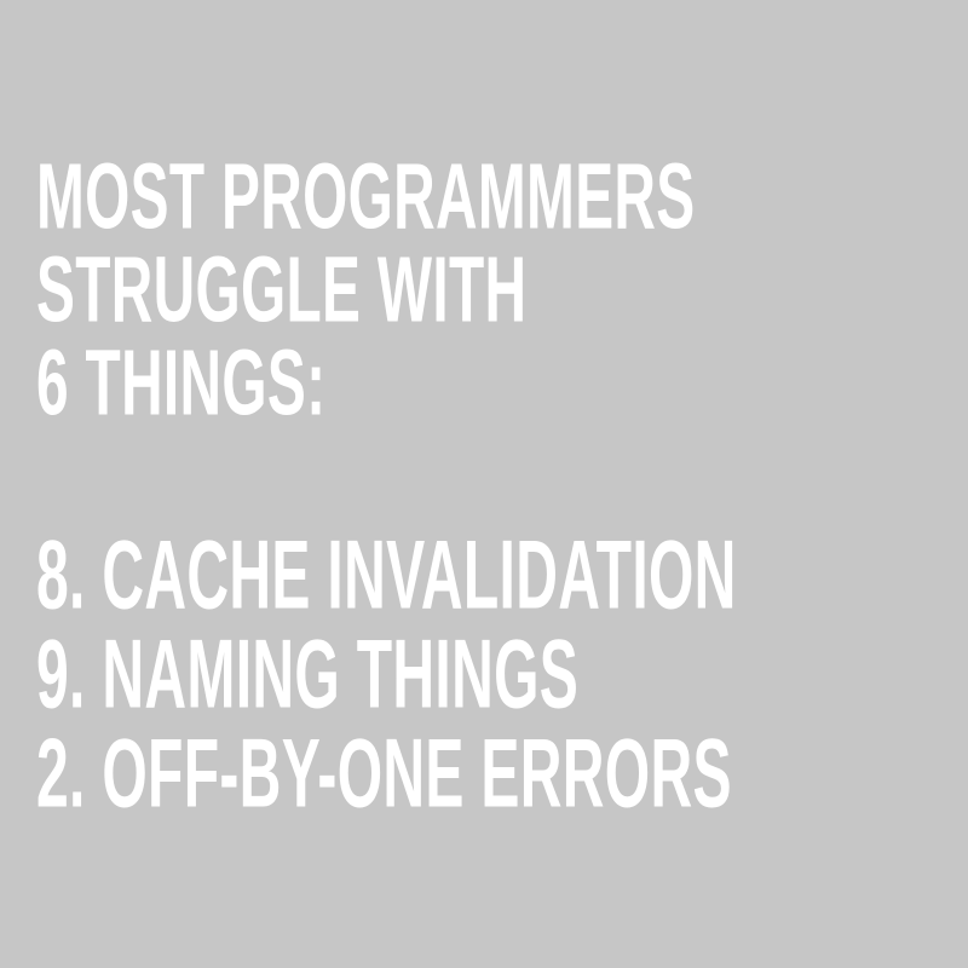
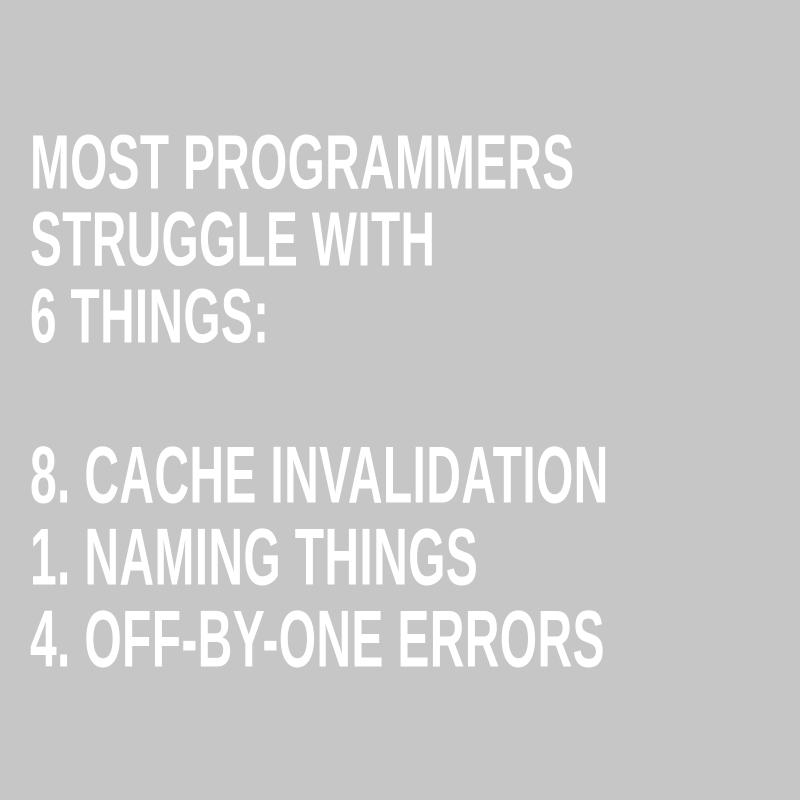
  MOST PROGRAMMERS
  STRUGGLE WITH
  6 THINGS:
  8. CACHE INVALIDATION
- 9. NAMING THINGS
+ 1. NAMING THINGS
- 2. OFF-BY-ONE ERRORS
+ 4. OFF-BY-ONE ERRORS
